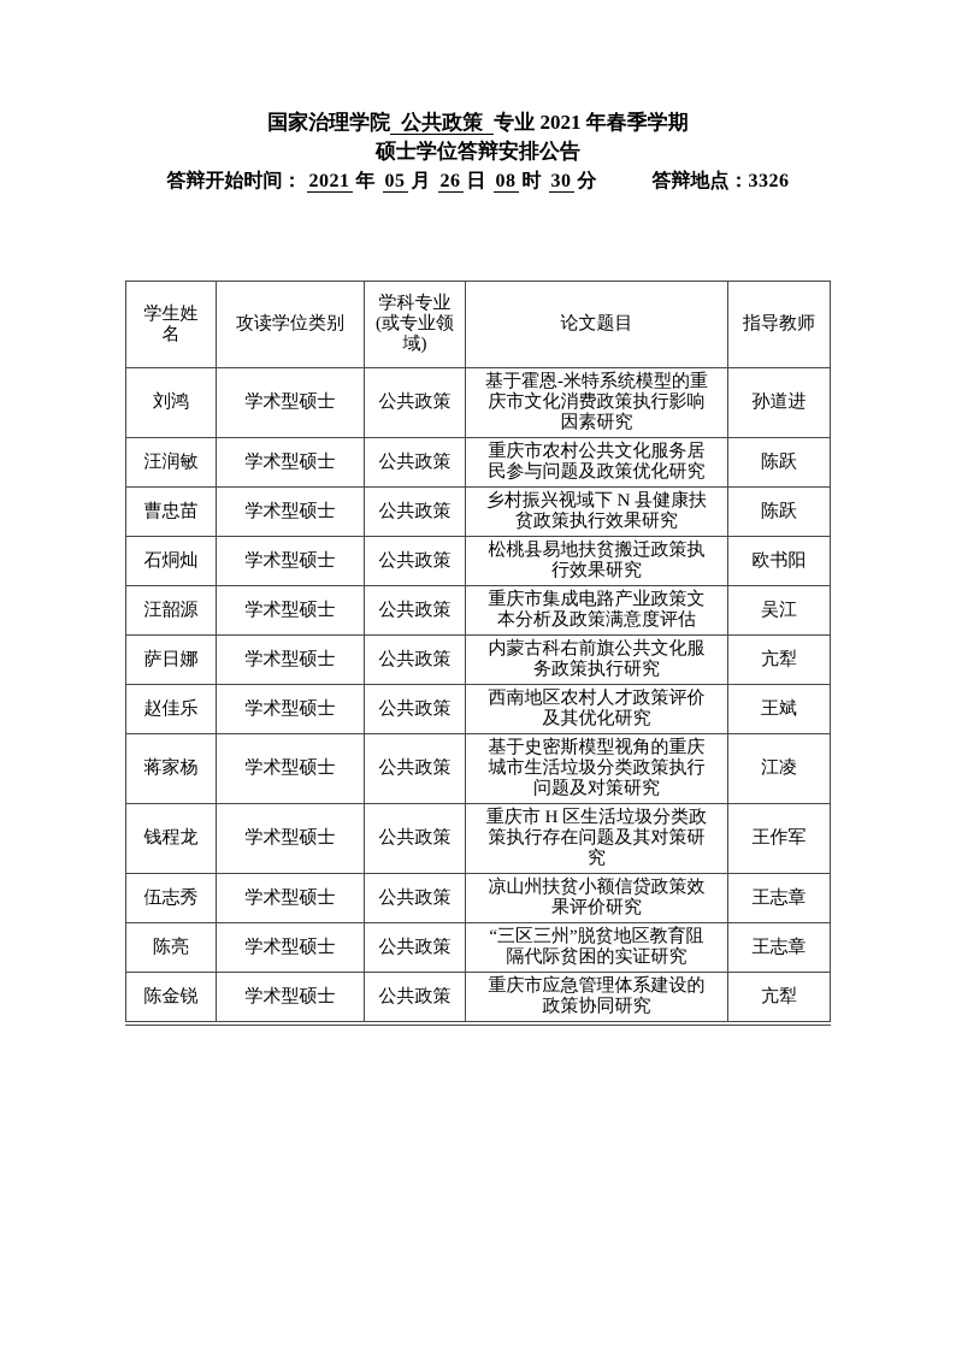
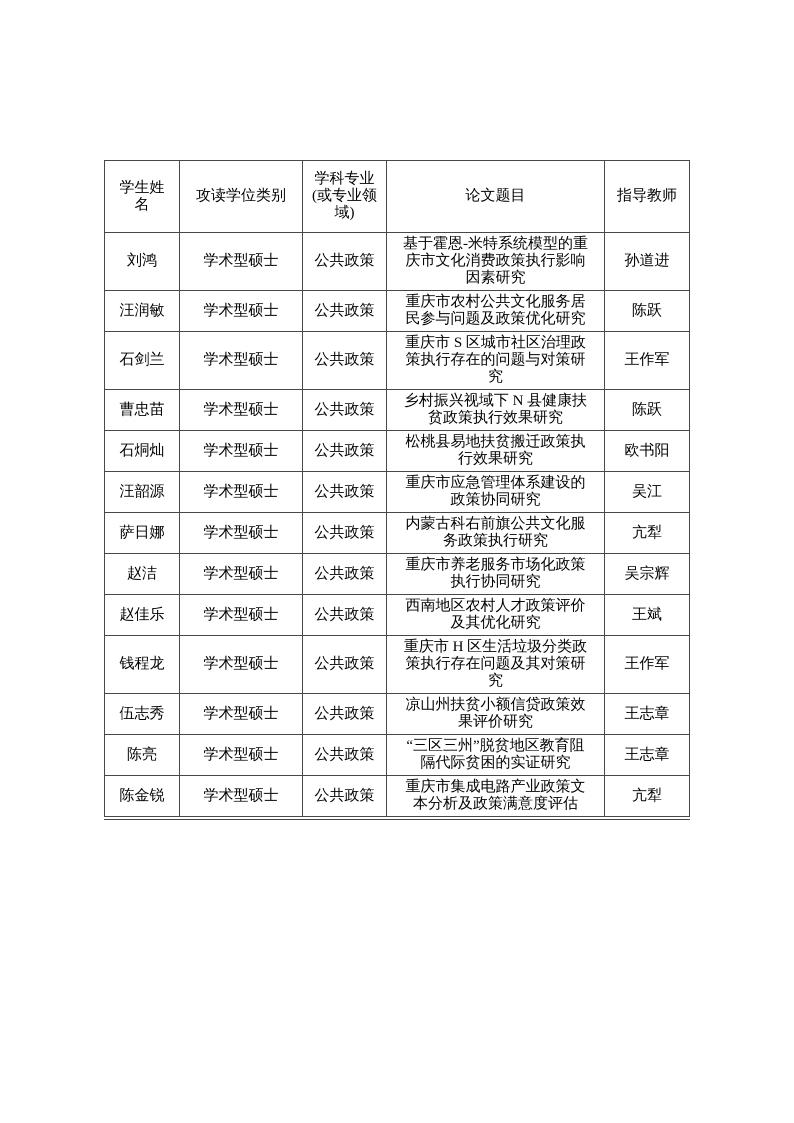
- 国家治理学院 公共政策 专业 2021 年春季学期
- 硕士学位答辩安排公告
- 答辩开始时间： 2021 年 05 月 26 日 08 时 30 分 答辩地点：3326
  学生姓名	攻读学位类别	学科专业(或专业领域)	论文题目	指导教师
  刘鸿	学术型硕士	公共政策	基于霍恩-米特系统模型的重庆市文化消费政策执行影响因素研究	孙道进
  汪润敏	学术型硕士	公共政策	重庆市农村公共文化服务居民参与问题及政策优化研究	陈跃
+ 石剑兰	学术型硕士	公共政策	重庆市 S 区城市社区治理政策执行存在的问题与对策研究	王作军
  曹忠苗	学术型硕士	公共政策	乡村振兴视域下 N 县健康扶贫政策执行效果研究	陈跃
  石烔灿	学术型硕士	公共政策	松桃县易地扶贫搬迁政策执行效果研究	欧书阳
- 汪韶源	学术型硕士	公共政策	重庆市集成电路产业政策文本分析及政策满意度评估	吴江
+ 汪韶源	学术型硕士	公共政策	重庆市应急管理体系建设的政策协同研究	吴江
  萨日娜	学术型硕士	公共政策	内蒙古科右前旗公共文化服务政策执行研究	亢犁
+ 赵洁	学术型硕士	公共政策	重庆市养老服务市场化政策执行协同研究	吴宗辉
  赵佳乐	学术型硕士	公共政策	西南地区农村人才政策评价及其优化研究	王斌
- 蒋家杨	学术型硕士	公共政策	基于史密斯模型视角的重庆城市生活垃圾分类政策执行问题及对策研究	江凌
  钱程龙	学术型硕士	公共政策	重庆市 H 区生活垃圾分类政策执行存在问题及其对策研究	王作军
  伍志秀	学术型硕士	公共政策	凉山州扶贫小额信贷政策效果评价研究	王志章
  陈亮	学术型硕士	公共政策	“三区三州”脱贫地区教育阻隔代际贫困的实证研究	王志章
- 陈金锐	学术型硕士	公共政策	重庆市应急管理体系建设的政策协同研究	亢犁
+ 陈金锐	学术型硕士	公共政策	重庆市集成电路产业政策文本分析及政策满意度评估	亢犁
